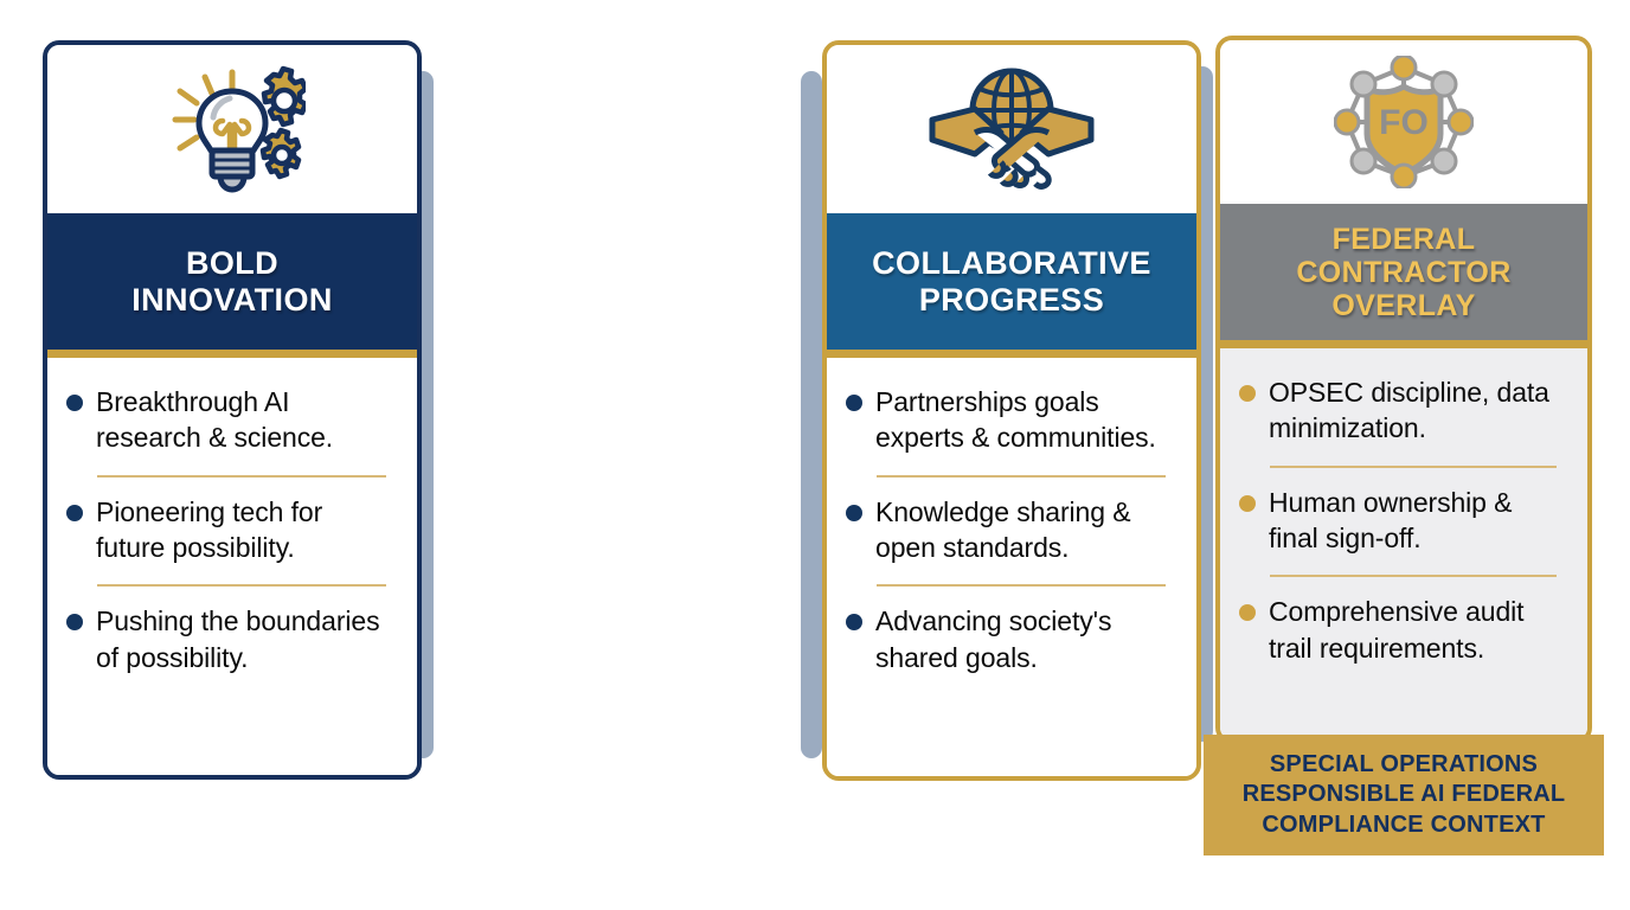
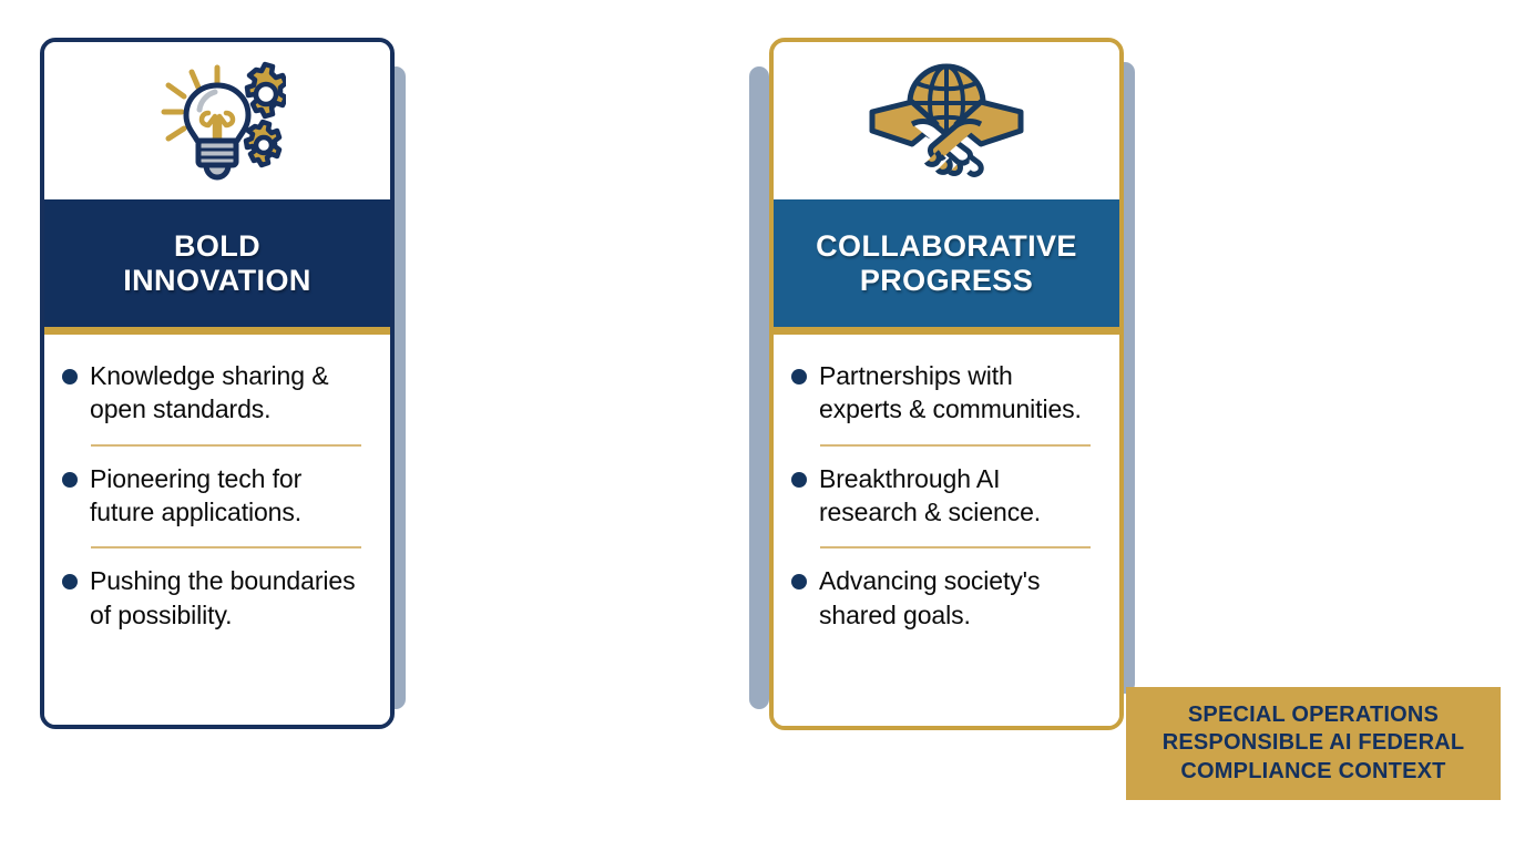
  BOLD
  INNOVATION
- Breakthrough AI research & science.
+ Knowledge sharing & open standards.
- Pioneering tech for future possibility.
+ Pioneering tech for future applications.
  Pushing the boundaries of possibility.
  COLLABORATIVE
  PROGRESS
- Partnerships goals experts & communities.
+ Partnerships with experts & communities.
- Knowledge sharing & open standards.
+ Breakthrough AI research & science.
  Advancing society's shared goals.
- FO
- FEDERAL
- CONTRACTOR
- OVERLAY
- OPSEC discipline, data minimization.
- Human ownership & final sign-off.
- Comprehensive audit trail requirements.
  SPECIAL OPERATIONS
  RESPONSIBLE AI FEDERAL
  COMPLIANCE CONTEXT
